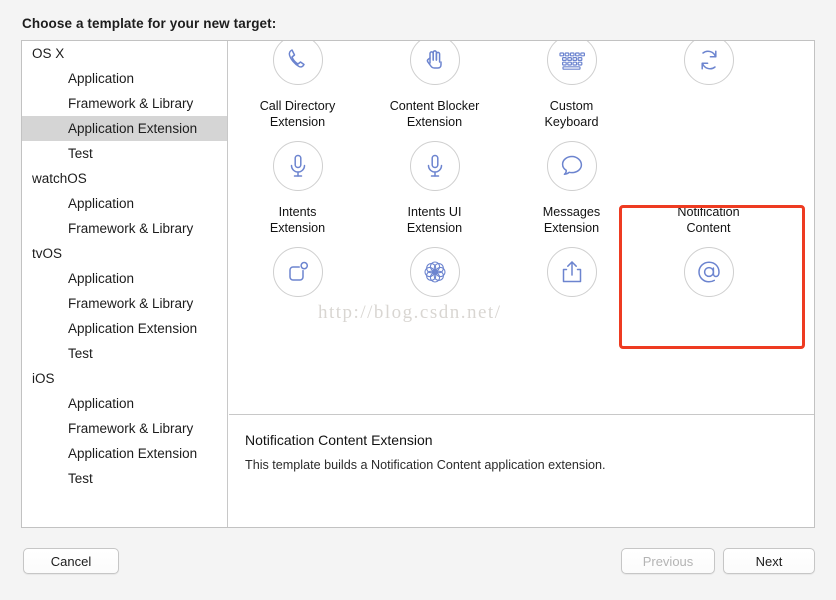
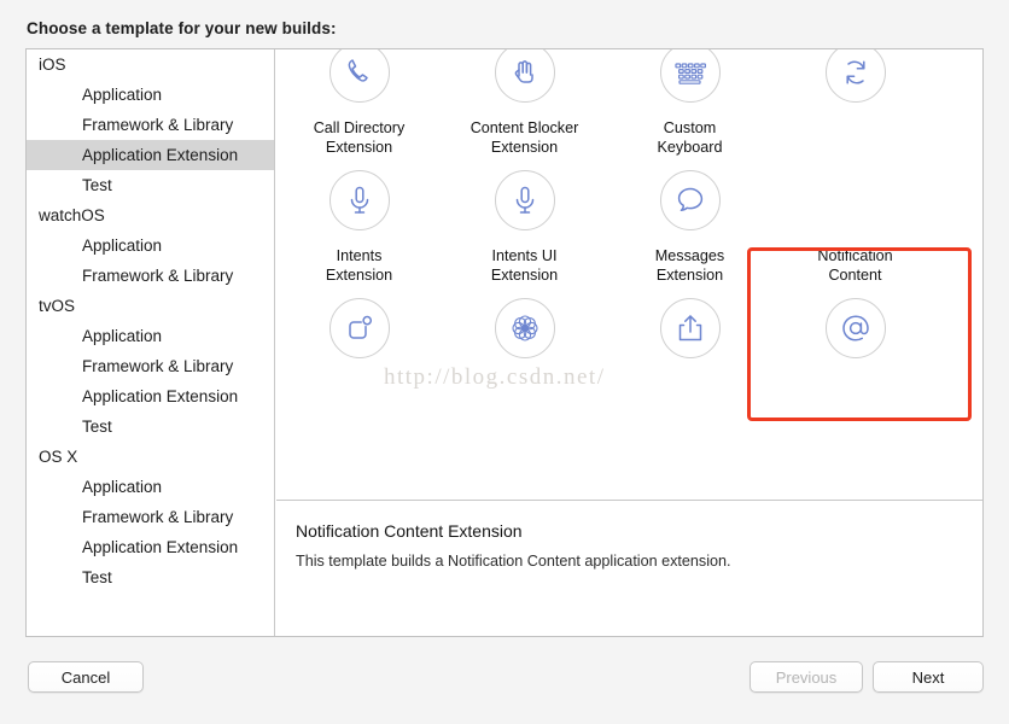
- Choose a template for your new target:
+ Choose a template for your new builds:
- OS X
+ iOS
  Application
  Framework & Library
  Application Extension
  Test
  watchOS
  Application
  Framework & Library
  tvOS
  Application
  Framework & Library
  Application Extension
  Test
- iOS
+ OS X
  Application
  Framework & Library
  Application Extension
  Test
  Call Directory
  Extension
  Content Blocker
  Extension
  Custom
  Keyboard
  Intents
  Extension
  Intents UI
  Extension
  Messages
  Extension
  Notification
  Content
  Notification Content Extension
  This template builds a Notification Content application extension.
  http://blog.csdn.net/
  Cancel
  Previous
  Next
